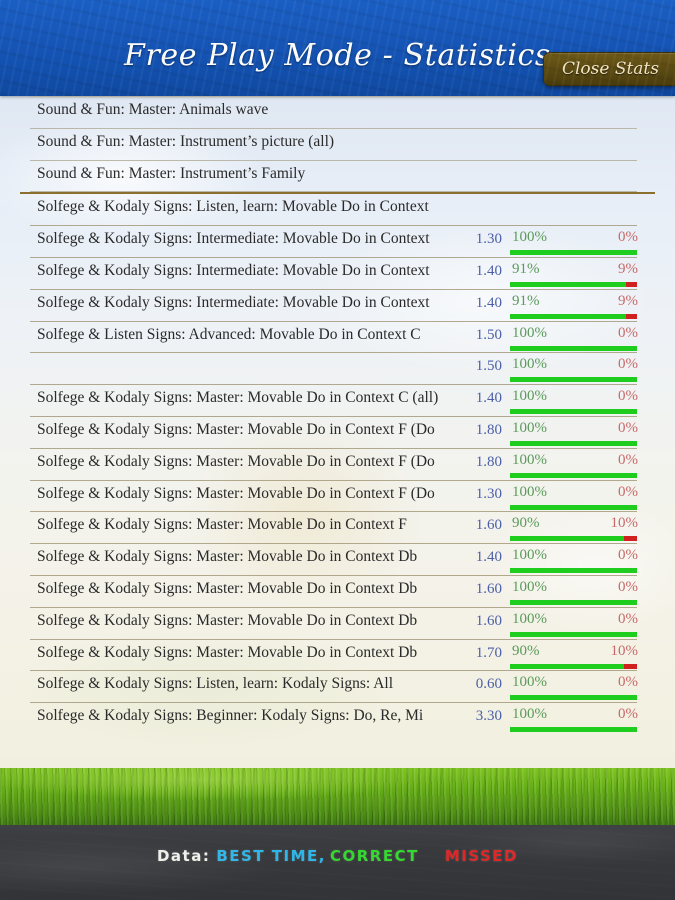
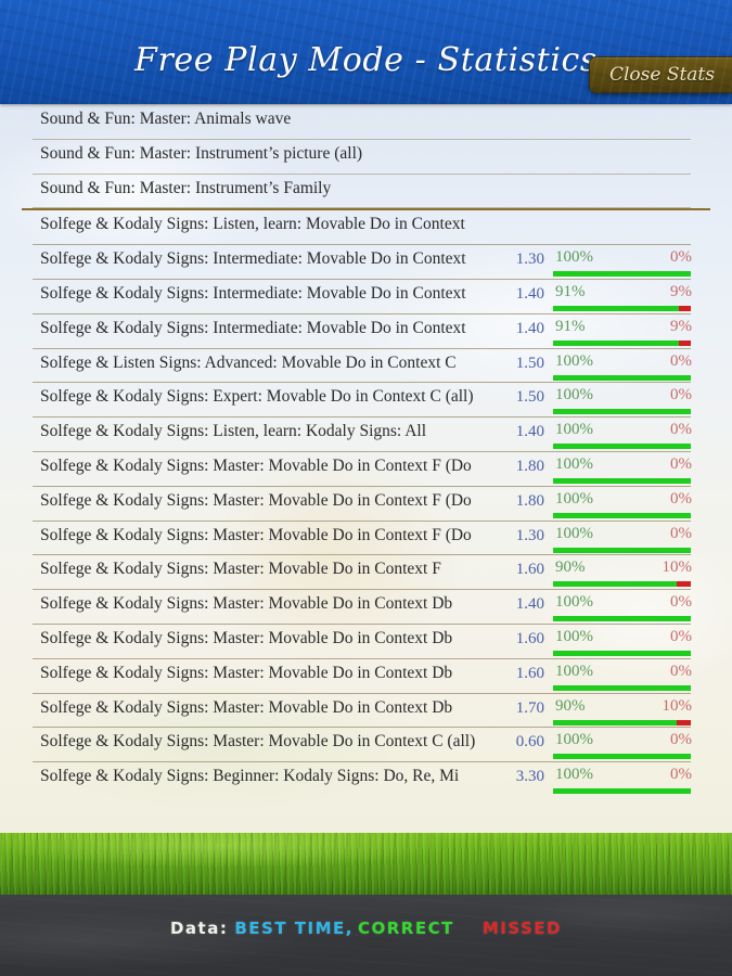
  Sound & Fun: Master: Animals wave
  Sound & Fun: Master: Instrument’s picture (all)
  Sound & Fun: Master: Instrument’s Family
  Solfege & Kodaly Signs: Listen, learn: Movable Do in Context
  Solfege & Kodaly Signs: Intermediate: Movable Do in Context
  1.30
  100%
  0%
  Solfege & Kodaly Signs: Intermediate: Movable Do in Context
  1.40
  91%
  9%
  Solfege & Kodaly Signs: Intermediate: Movable Do in Context
  1.40
  91%
  9%
  Solfege & Listen Signs: Advanced: Movable Do in Context C
  1.50
  100%
  0%
+ Solfege & Kodaly Signs: Expert: Movable Do in Context C (all)
  1.50
  100%
  0%
- Solfege & Kodaly Signs: Master: Movable Do in Context C (all)
+ Solfege & Kodaly Signs: Listen, learn: Kodaly Signs: All
  1.40
  100%
  0%
  Solfege & Kodaly Signs: Master: Movable Do in Context F (Do
  1.80
  100%
  0%
  Solfege & Kodaly Signs: Master: Movable Do in Context F (Do
  1.80
  100%
  0%
  Solfege & Kodaly Signs: Master: Movable Do in Context F (Do
  1.30
  100%
  0%
  Solfege & Kodaly Signs: Master: Movable Do in Context F
  1.60
  90%
  10%
  Solfege & Kodaly Signs: Master: Movable Do in Context Db
  1.40
  100%
  0%
  Solfege & Kodaly Signs: Master: Movable Do in Context Db
  1.60
  100%
  0%
  Solfege & Kodaly Signs: Master: Movable Do in Context Db
  1.60
  100%
  0%
  Solfege & Kodaly Signs: Master: Movable Do in Context Db
  1.70
  90%
  10%
- Solfege & Kodaly Signs: Listen, learn: Kodaly Signs: All
+ Solfege & Kodaly Signs: Master: Movable Do in Context C (all)
  0.60
  100%
  0%
  Solfege & Kodaly Signs: Beginner: Kodaly Signs: Do, Re, Mi
  3.30
  100%
  0%
